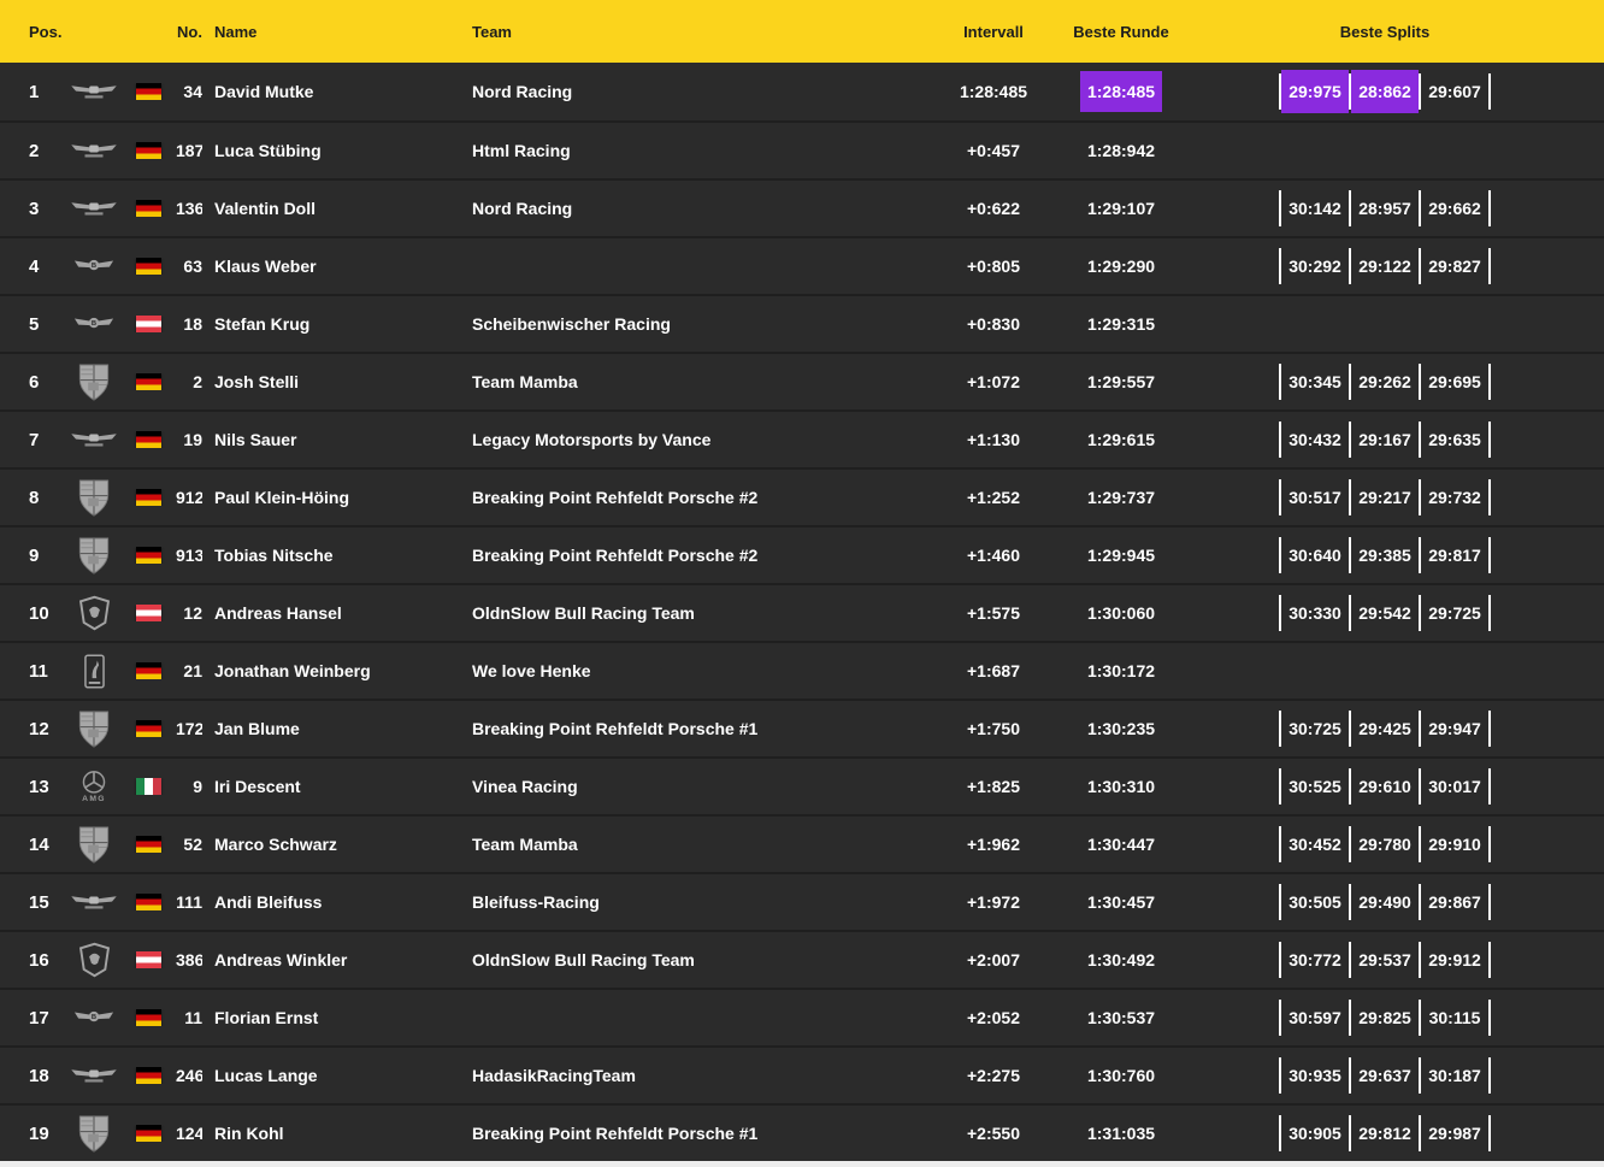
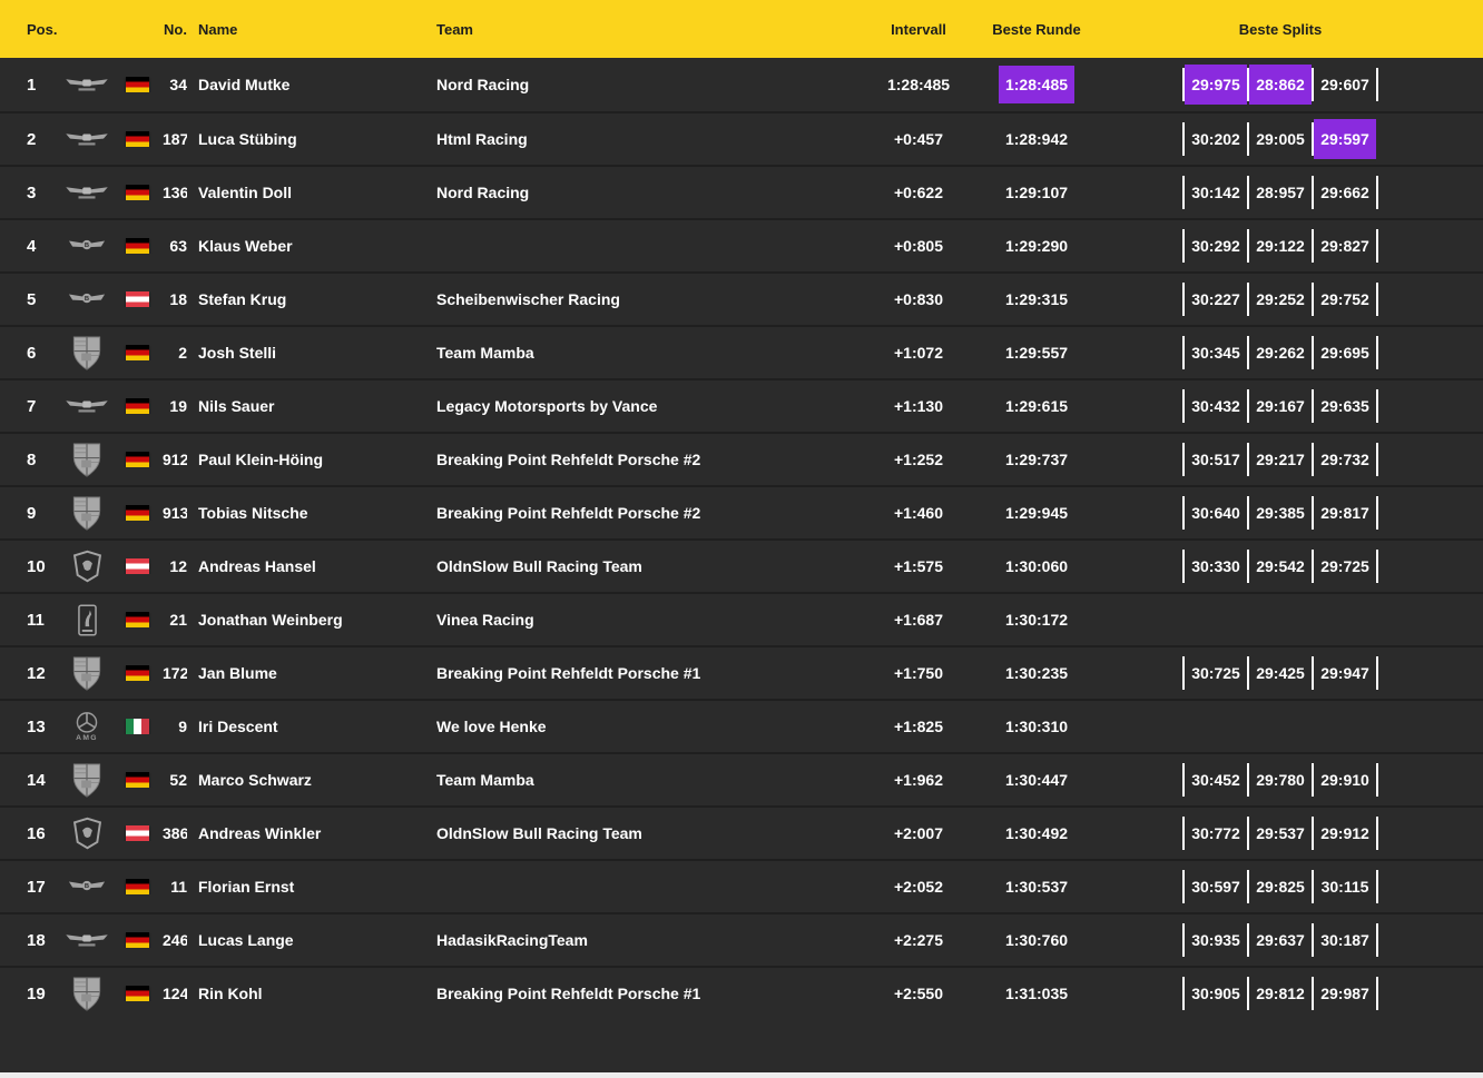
  Pos.
  No.
  Name
  Team
  Intervall
  Beste Runde
  Beste Splits
  1
  34
  David Mutke
  Nord Racing
  1:28:485
  1:28:485
  29:975
  28:862
  29:607
  2
  187
  Luca Stübing
  Html Racing
  +0:457
  1:28:942
+ 30:202
+ 29:005
+ 29:597
  3
  136
  Valentin Doll
  Nord Racing
  +0:622
  1:29:107
  30:142
  28:957
  29:662
  4
  63
  Klaus Weber
  +0:805
  1:29:290
  30:292
  29:122
  29:827
  5
  18
  Stefan Krug
  Scheibenwischer Racing
  +0:830
  1:29:315
+ 30:227
+ 29:252
+ 29:752
  6
  2
  Josh Stelli
  Team Mamba
  +1:072
  1:29:557
  30:345
  29:262
  29:695
  7
  19
  Nils Sauer
  Legacy Motorsports by Vance
  +1:130
  1:29:615
  30:432
  29:167
  29:635
  8
  912
  Paul Klein-Höing
  Breaking Point Rehfeldt Porsche #2
  +1:252
  1:29:737
  30:517
  29:217
  29:732
  9
  913
  Tobias Nitsche
  Breaking Point Rehfeldt Porsche #2
  +1:460
  1:29:945
  30:640
  29:385
  29:817
  10
  12
  Andreas Hansel
  OldnSlow Bull Racing Team
  +1:575
  1:30:060
  30:330
  29:542
  29:725
  11
  21
  Jonathan Weinberg
- We love Henke
+ Vinea Racing
  +1:687
  1:30:172
  12
  172
  Jan Blume
  Breaking Point Rehfeldt Porsche #1
  +1:750
  1:30:235
  30:725
  29:425
  29:947
  13
  9
  Iri Descent
- Vinea Racing
+ We love Henke
  +1:825
  1:30:310
- 30:525
- 29:610
- 30:017
  14
  52
  Marco Schwarz
  Team Mamba
  +1:962
  1:30:447
  30:452
  29:780
  29:910
- 15
- 111
- Andi Bleifuss
- Bleifuss-Racing
- +1:972
- 1:30:457
- 30:505
- 29:490
- 29:867
  16
  386
  Andreas Winkler
  OldnSlow Bull Racing Team
  +2:007
  1:30:492
  30:772
  29:537
  29:912
  17
  11
  Florian Ernst
  +2:052
  1:30:537
  30:597
  29:825
  30:115
  18
  246
  Lucas Lange
  HadasikRacingTeam
  +2:275
  1:30:760
  30:935
  29:637
  30:187
  19
  124
  Rin Kohl
  Breaking Point Rehfeldt Porsche #1
  +2:550
  1:31:035
  30:905
  29:812
  29:987
